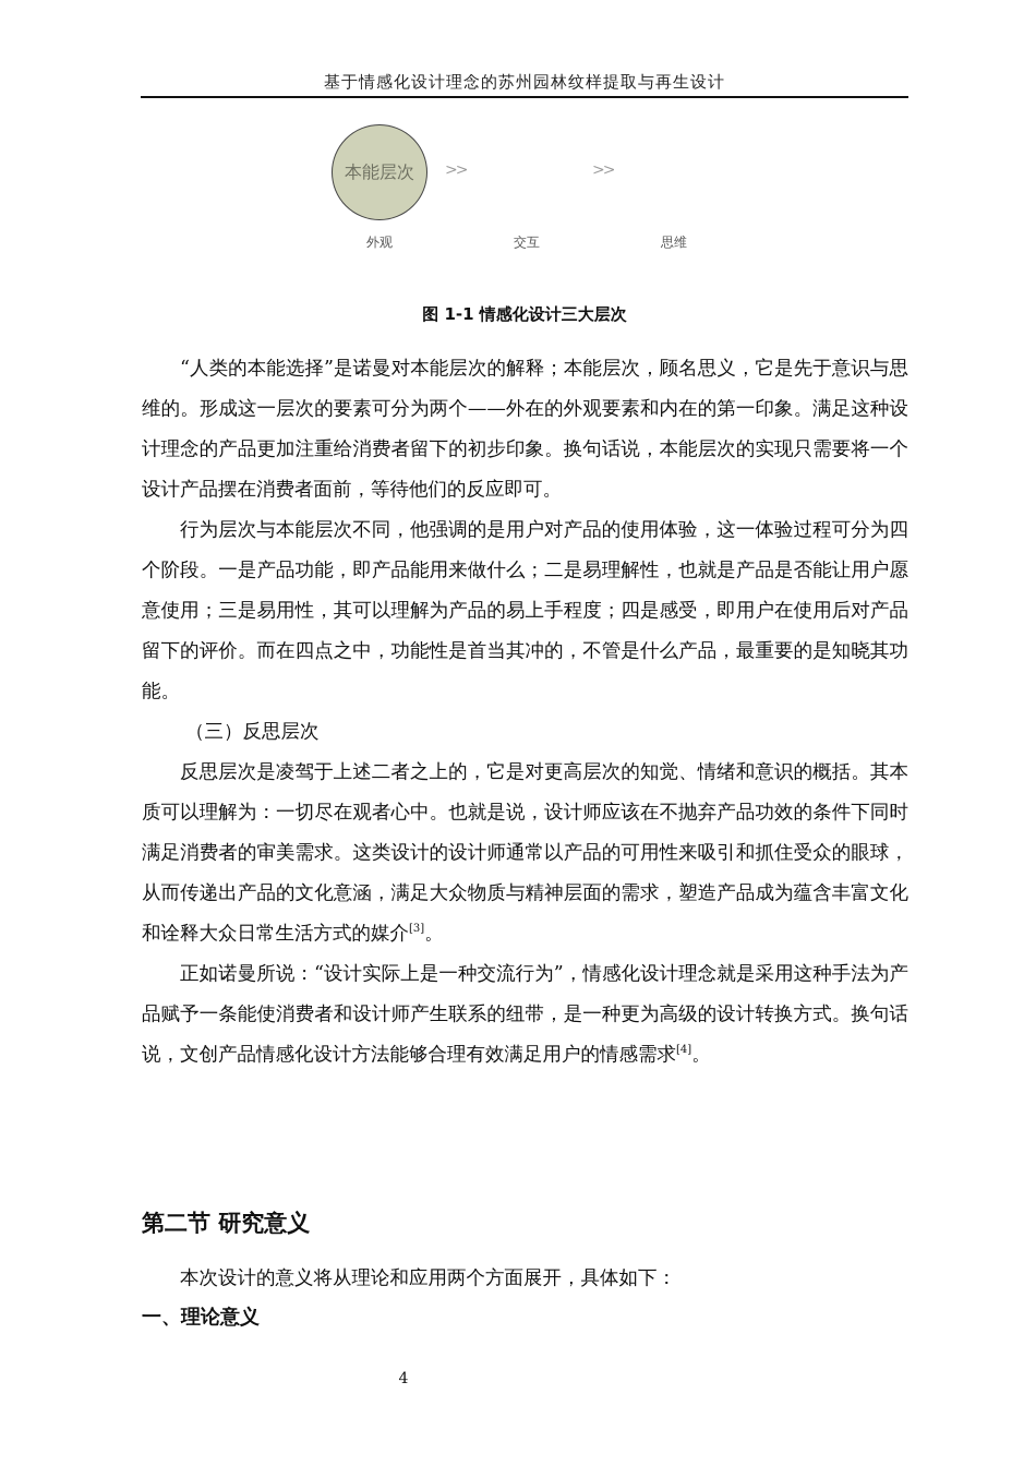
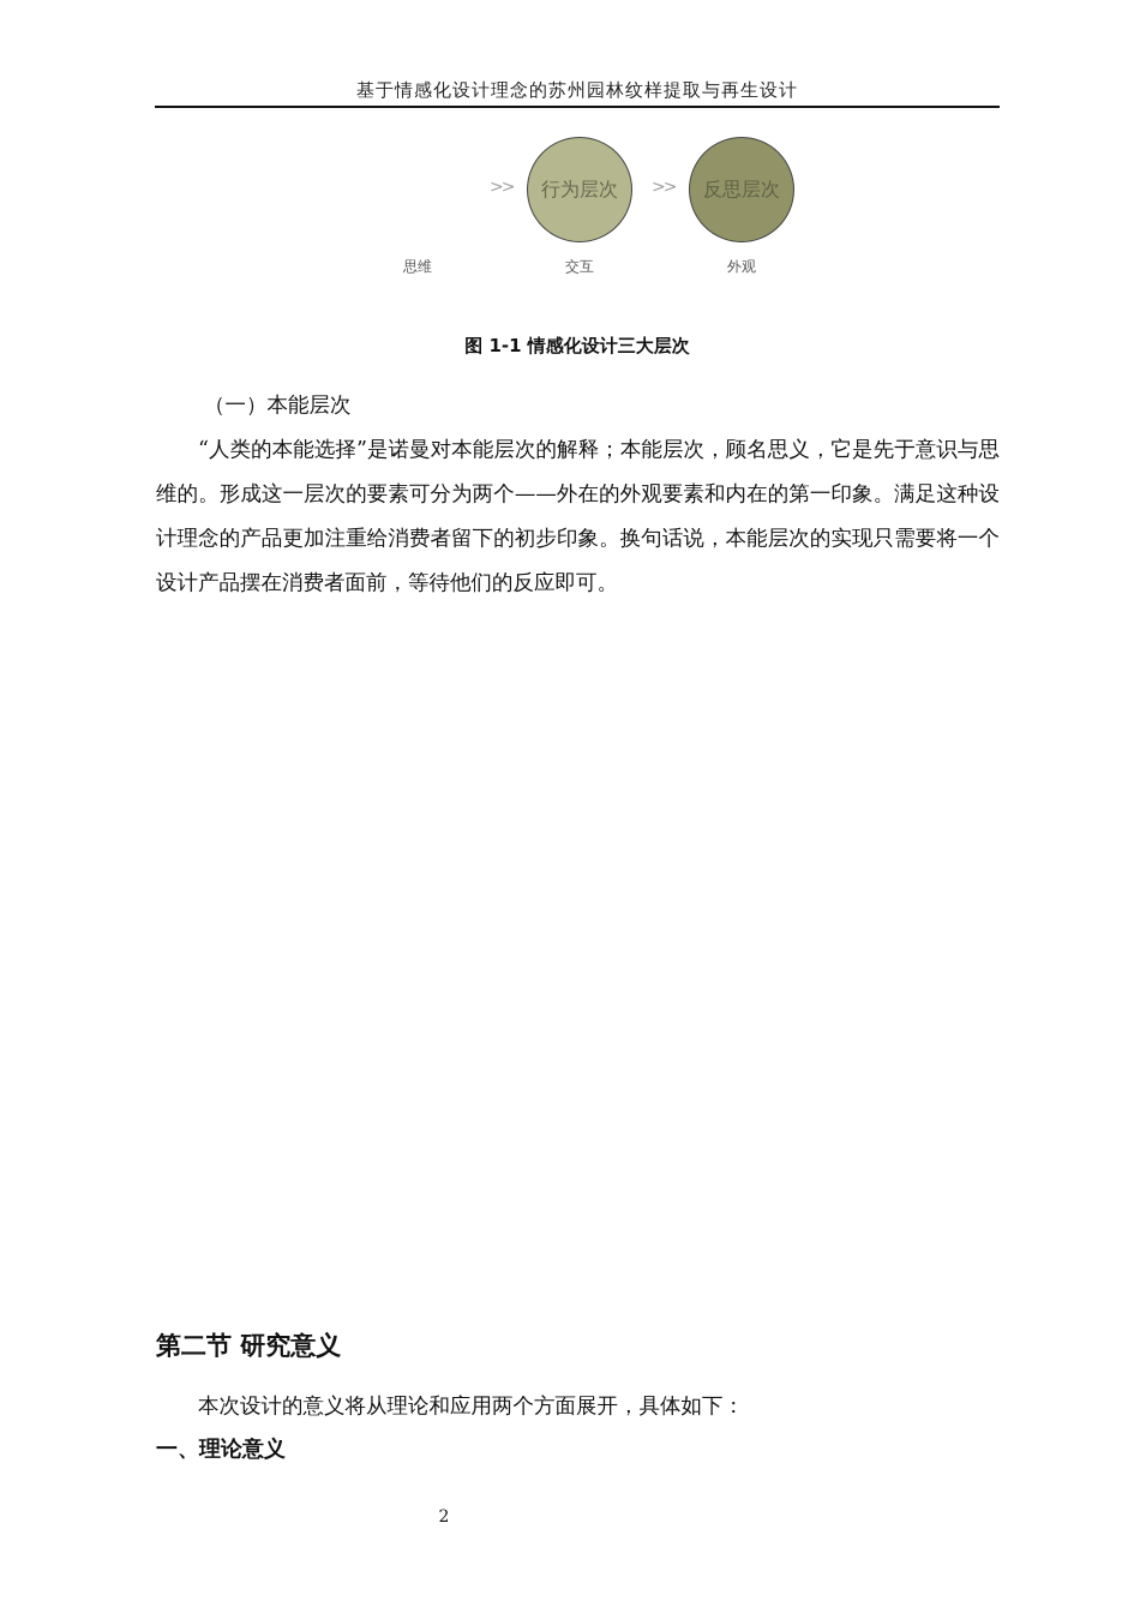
  基于情感化设计理念的苏州园林纹样提取与再生设计
- 本能层次
  >>
+ 行为层次
  >>
+ 反思层次
- 外观
+ 思维
  交互
- 思维
+ 外观
  图 1-1 情感化设计三大层次
+ （一）本能层次
  “人类的本能选择”是诺曼对本能层次的解释；本能层次，顾名思义，它是先于意识与思维的。形成这一层次的要素可分为两个——外在的外观要素和内在的第一印象。满足这种设计理念的产品更加注重给消费者留下的初步印象。换句话说，本能层次的实现只需要将一个设计产品摆在消费者面前，等待他们的反应即可。
- 行为层次与本能层次不同，他强调的是用户对产品的使用体验，这一体验过程可分为四个阶段。一是产品功能，即产品能用来做什么；二是易理解性，也就是产品是否能让用户愿意使用；三是易用性，其可以理解为产品的易上手程度；四是感受，即用户在使用后对产品留下的评价。而在四点之中，功能性是首当其冲的，不管是什么产品，最重要的是知晓其功能。
- （三）反思层次
- 反思层次是凌驾于上述二者之上的，它是对更高层次的知觉、情绪和意识的概括。其本质可以理解为：一切尽在观者心中。也就是说，设计师应该在不抛弃产品功效的条件下同时满足消费者的审美需求。这类设计的设计师通常以产品的可用性来吸引和抓住受众的眼球，从而传递出产品的文化意涵，满足大众物质与精神层面的需求，塑造产品成为蕴含丰富文化和诠释大众日常生活方式的媒介[3]。
- 正如诺曼所说：“设计实际上是一种交流行为”，情感化设计理念就是采用这种手法为产品赋予一条能使消费者和设计师产生联系的纽带，是一种更为高级的设计转换方式。换句话说，文创产品情感化设计方法能够合理有效满足用户的情感需求[4]。
  第二节 研究意义
  本次设计的意义将从理论和应用两个方面展开，具体如下：
  一、理论意义
- 4
+ 2
